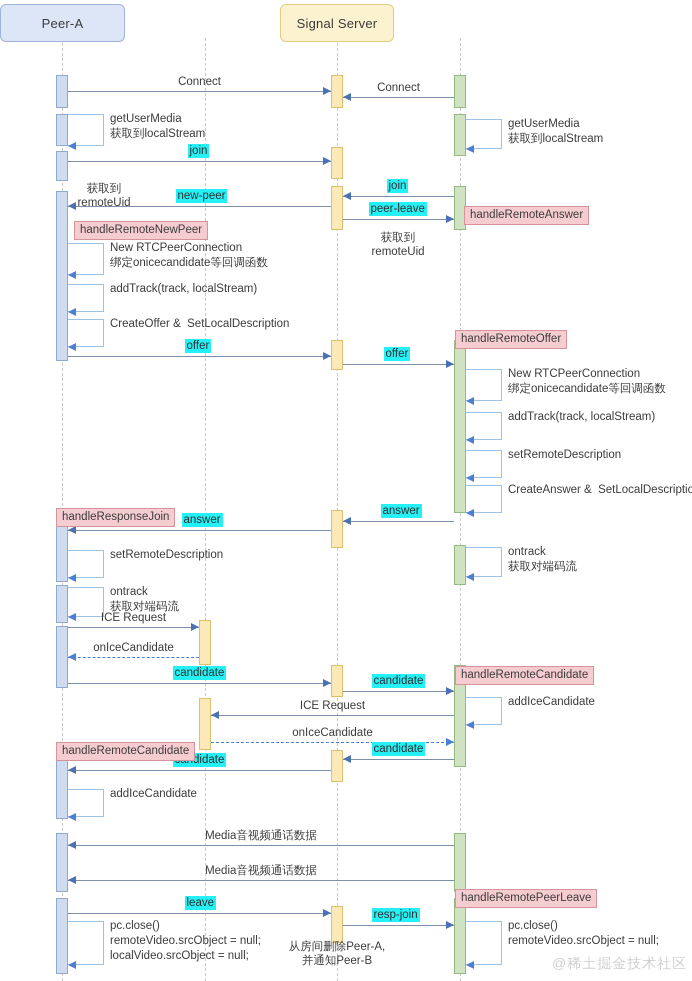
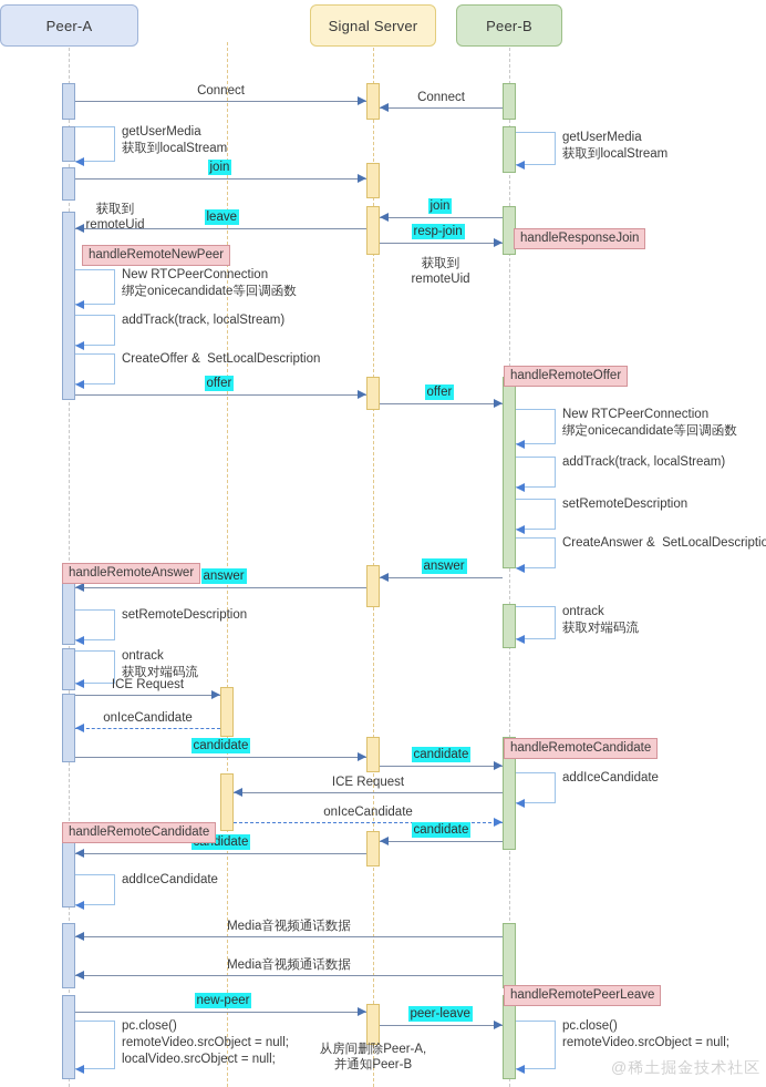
  getUserMedia
  获取到localStream
  getUserMedia
  获取到localStream
  New RTCPeerConnection
  绑定onicecandidate等回调函数
  addTrack(track, localStream)
  CreateOffer & SetLocalDescription
  New RTCPeerConnection
  绑定onicecandidate等回调函数
  addTrack(track, localStream)
  setRemoteDescription
  CreateAnswer & SetLocalDescriptio
  setRemoteDescription
  ontrack
  获取对端码流
  ontrack
  获取对端码流
  addIceCandidate
  addIceCandidate
  pc.close()
  remoteVideo.srcObject = null;
  localVideo.srcObject = null;
  pc.close()
  remoteVideo.srcObject = null;
  Connect
  Connect
  join
  join
- new-peer
+ leave
- peer-leave
+ resp-join
  offer
  offer
  answer
  answer
  ICE Request
  onIceCandidate
  candidate
  candidate
  ICE Request
  onIceCandidate
  candidate
  Media音视频通话数据
  Media音视频通话数据
- leave
+ new-peer
- resp-join
+ peer-leave
- handleRemoteAnswer
+ handleResponseJoin
  handleRemoteNewPeer
  handleRemoteOffer
- handleResponseJoin
+ handleRemoteAnswer
  handleRemoteCandidate
  handleRemoteCandidate
  handleRemotePeerLeave
  获取到
  remoteUid
  获取到
  remoteUid
  从房间删除Peer-A,
  并通知Peer-B
  Peer-A
  Signal Server
+ Peer-B
  @稀土掘金技术社区
